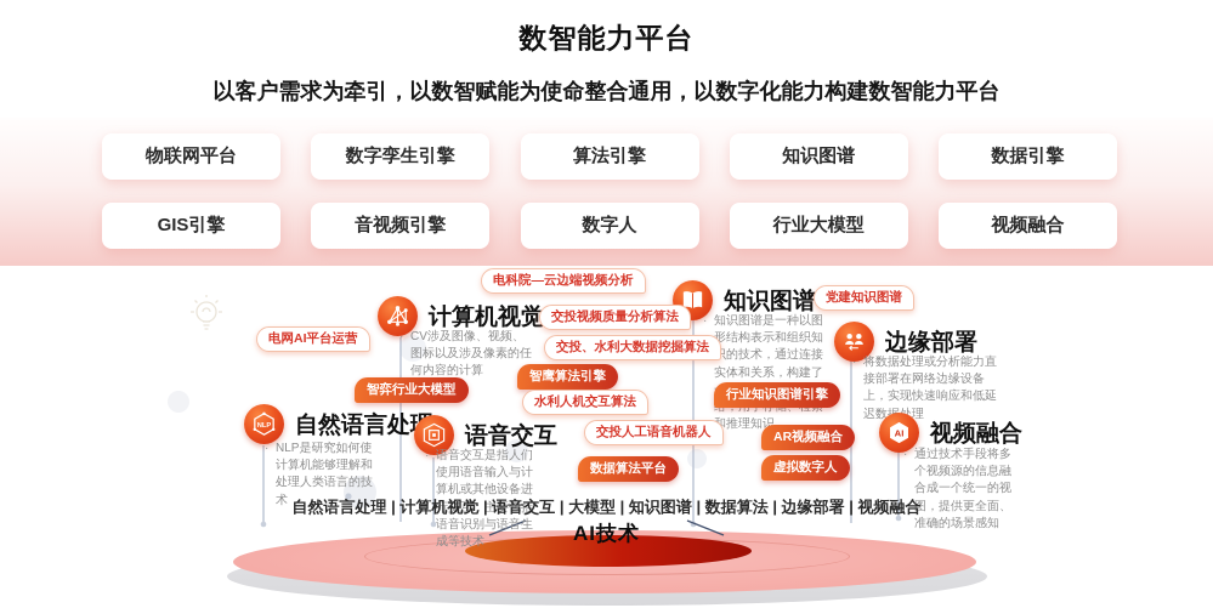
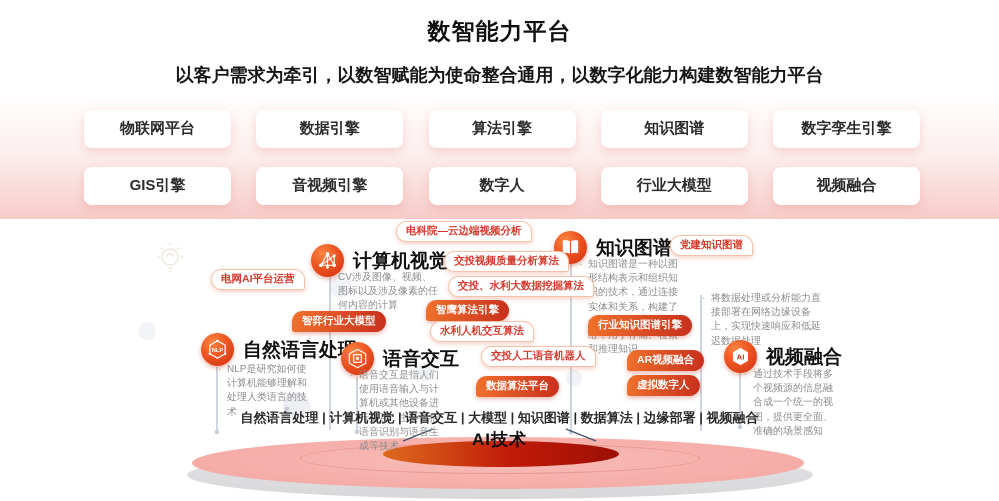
  数智能力平台
  以客户需求为牵引，以数智赋能为使命整合通用，以数字化能力构建数智能力平台
  物联网平台
- 数字孪生引擎
+ 数据引擎
  算法引擎
  知识图谱
- 数据引擎
+ 数字孪生引擎
  GIS引擎
  音视频引擎
  数字人
  行业大模型
  视频融合
  计算机视觉
  ·
  CV涉及图像、视频、图标以及涉及像素的任何内容的计算
  自然语言处
  ·
  NLP是研究如何使计算机能够理解和处理人类语言的技术
  语音交互
  ·
  语音交互是指人们使用语音输入与计算机或其他设备进行交互，主要包括语音识别与语音生成等技术
  知识图谱
  ·
- 边缘部署
  ·
  将数据处理或分析能力直接部署在网络边缘设备上，实现快速响应和低延迟数理
  AI
  视频融合
  ·
  通过技术手段将多个视频源的信息融合成一个统一的视图，提供更全面、准确的场景感知
  电科院—云边端视频分析
  电网AI平台运营
  交投视频质量分析算法
  交投、水利大数据挖掘算法
  智弈行业大模型
  智鹰算法引擎
  水利人机交互算法
  交投人工语音机器人
  数据算法平台
  党建知识图谱
  行业知识图谱引擎
  AR视频融合
  虚拟数字人
  自然语言处理 | 计算机视觉 | 语音交互 | 大模型 | 知识图谱 | 数据算法 | 边缘部署 | 视频融合
  AI技术
